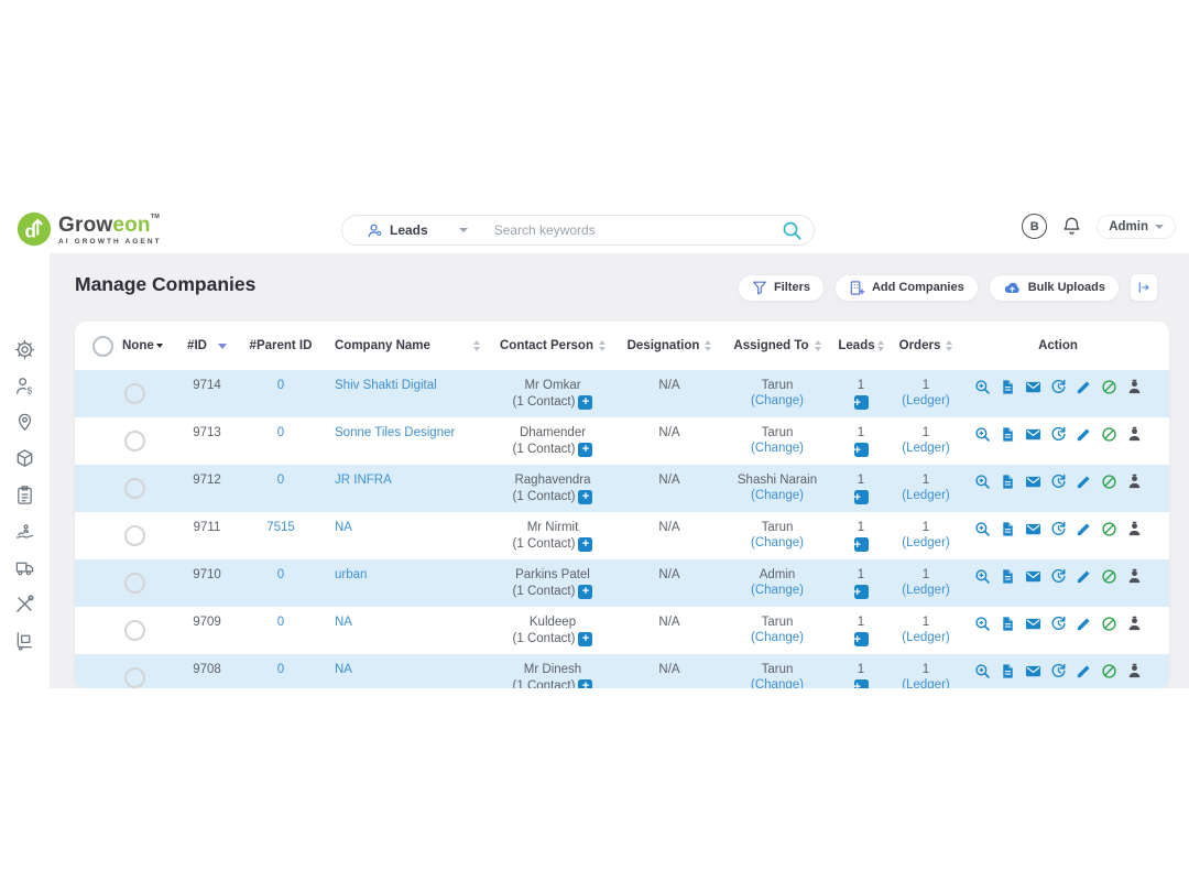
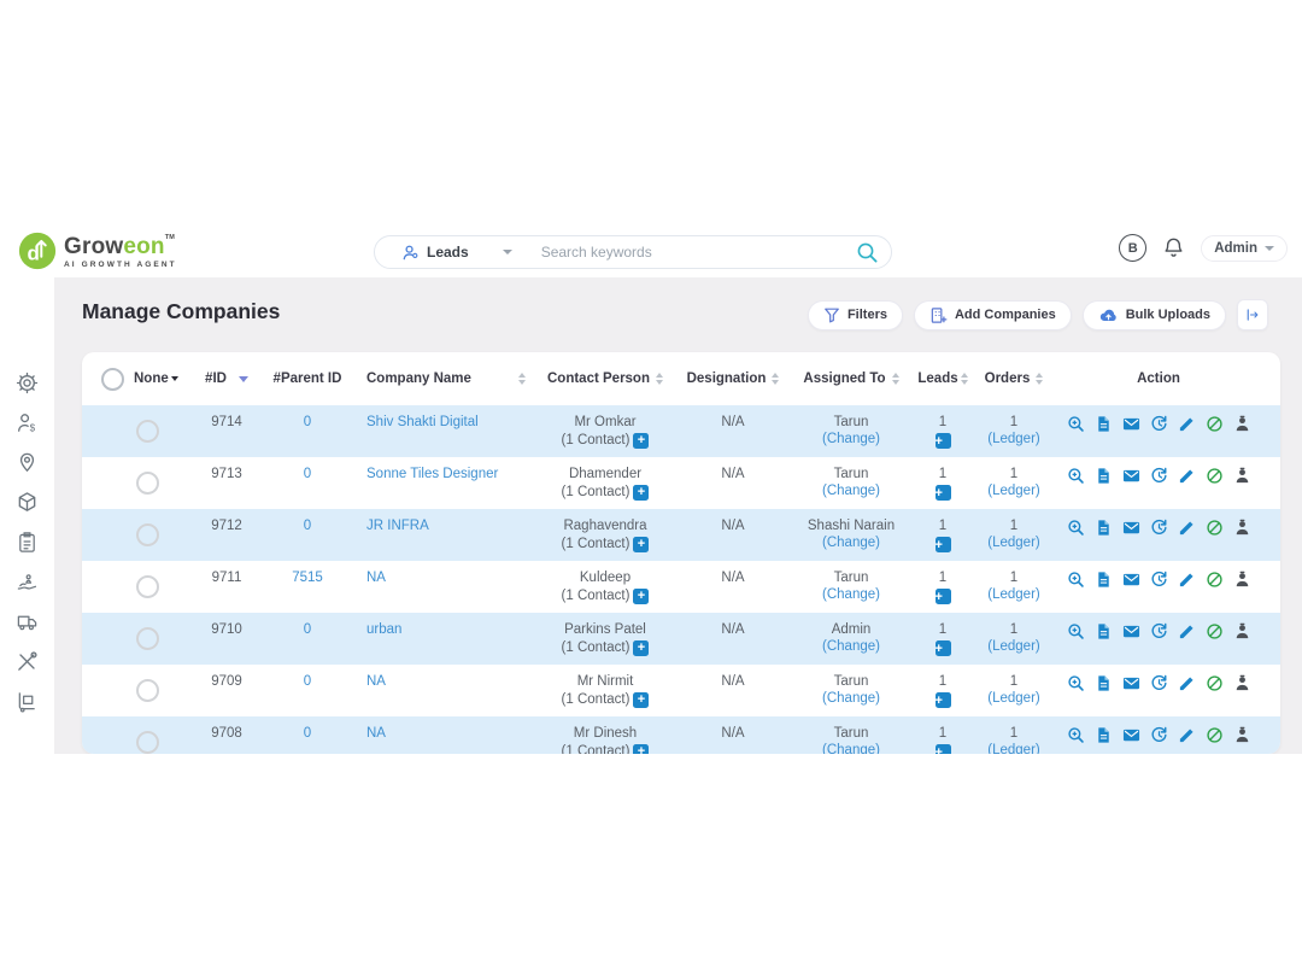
  d
  Groweon
  Leads
  Search keywords
  B
  Admin
  $
  Manage Companies
  Filters
  Add Companies
  Bulk Uploads
  None
  #ID
  #Parent ID
  Company Name
  Contact Person
  Designation
  Assigned To
  Leads
  Orders
  Action
  9714
  0
  Shiv Shakti Digital
  Mr Omkar
  (1 Contact)
  +
  N/A
  Tarun
  (Change)
  1
  +
  1
  (Ledger)
  9713
  0
  Sonne Tiles Designer
  Dhamender
  (1 Contact)
  +
  N/A
  Tarun
  (Change)
  1
  +
  1
  (Ledger)
  9712
  0
  JR INFRA
  Raghavendra
  (1 Contact)
  +
  N/A
  Shashi Narain
  (Change)
  1
  +
  1
  (Ledger)
  9711
  7515
  NA
- Mr Nirmit
+ Kuldeep
  (1 Contact)
  +
  N/A
  Tarun
  (Change)
  1
  +
  1
  (Ledger)
  9710
  0
  urban
  Parkins Patel
  (1 Contact)
  +
  N/A
  Admin
  (Change)
  1
  +
  1
  (Ledger)
  9709
  0
  NA
- Kuldeep
+ Mr Nirmit
  (1 Contact)
  +
  N/A
  Tarun
  (Change)
  1
  +
  1
  (Ledger)
  9708
  0
  NA
  Mr Dinesh
  (1 Contact)
  +
  N/A
  Tarun
  (Change)
  1
  +
  1
  (Ledger)
